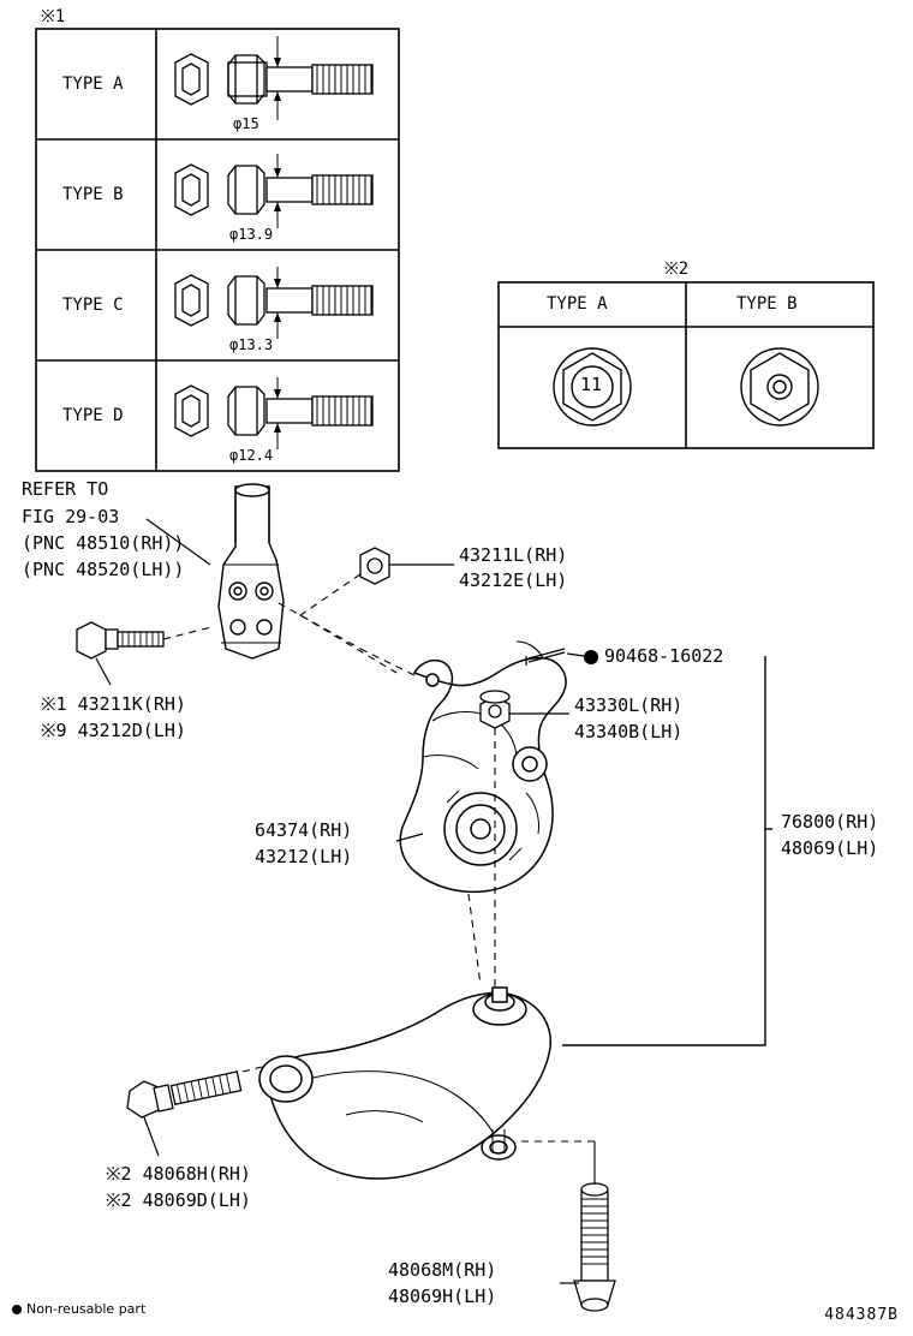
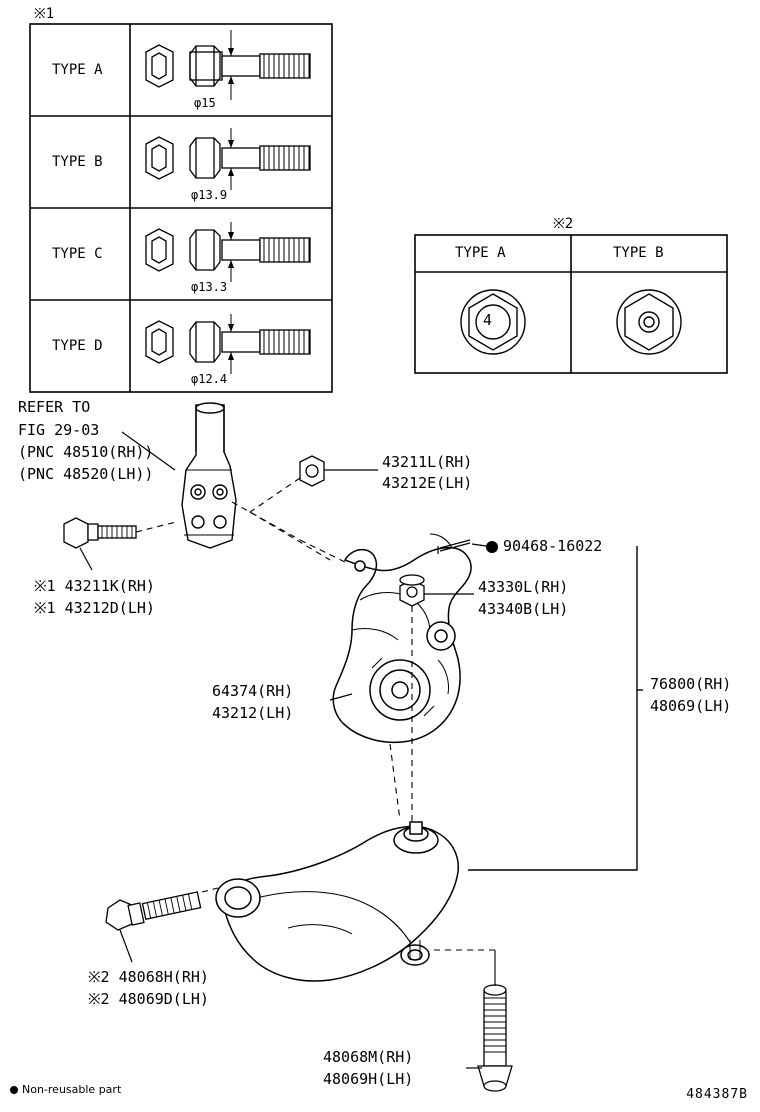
  ※1
  TYPE A
  TYPE B
  TYPE C
  TYPE D
  φ15
  φ13.9
  φ13.3
  φ12.4
  ※2
  TYPE A
  TYPE B
- 11
+ 4
  REFER TO
  FIG 29-03
  (PNC 48510(RH))
  (PNC 48520(LH))
  43211L(RH)
  43212E(LH)
  ※1 43211K(RH)
- ※9 43212D(LH)
+ ※1 43212D(LH)
  90468-16022
  43330L(RH)
  43340B(LH)
  64374(RH)
  43212(LH)
  76800(RH)
  48069(LH)
  ※2 48068H(RH)
  ※2 48069D(LH)
  48068M(RH)
  48069H(LH)
  Non-reusable part
  484387B
